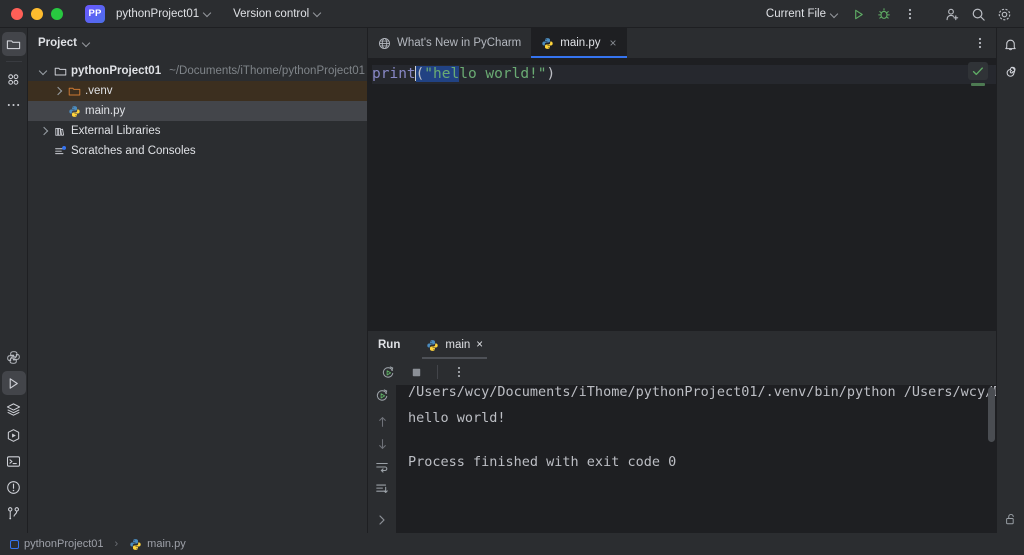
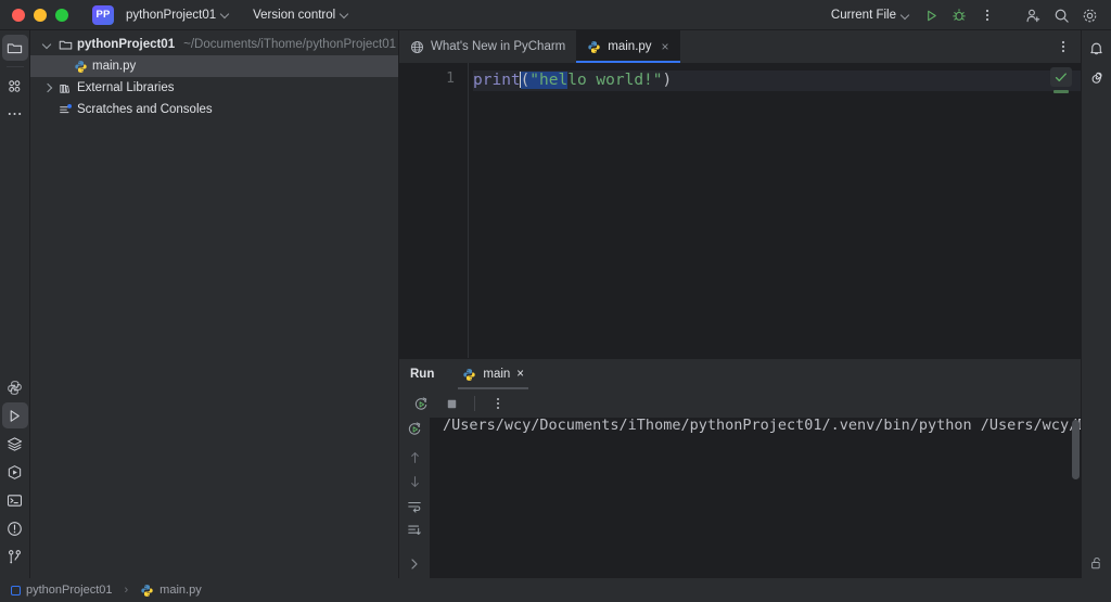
  PP
  pythonProject01
  Version control
  Current File
- Project
  pythonProject01
  ~/Documents/iThome/pythonProject01
- .venv
  main.py
  External Libraries
  Scratches and Consoles
  What's New in PyCharm
  main.py
  ×
+ 1
  print("hello world!")
  Run
  main
  ×
  /Users/wcy/Documents/iThome/pythonProject01/.venv/bin/python /Users/wcy
- hello world!
- Process finished with exit code 0
  pythonProject01
  ›
  main.py
